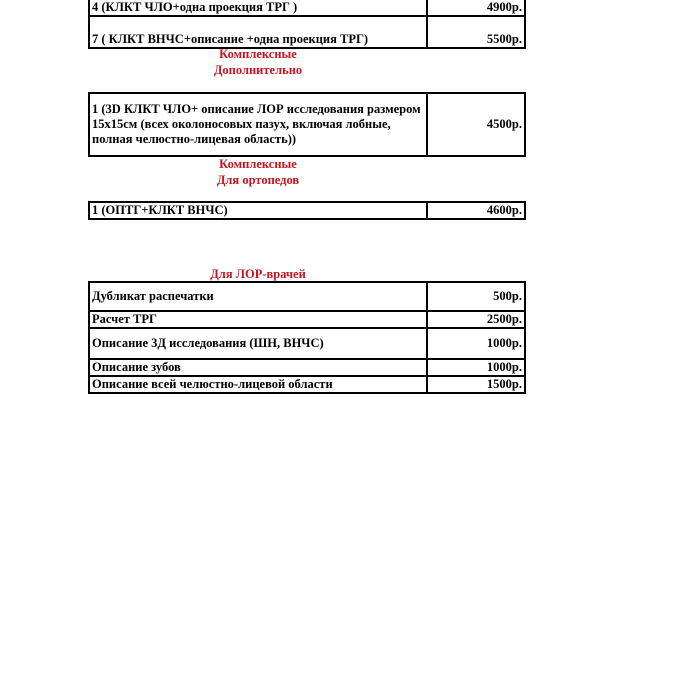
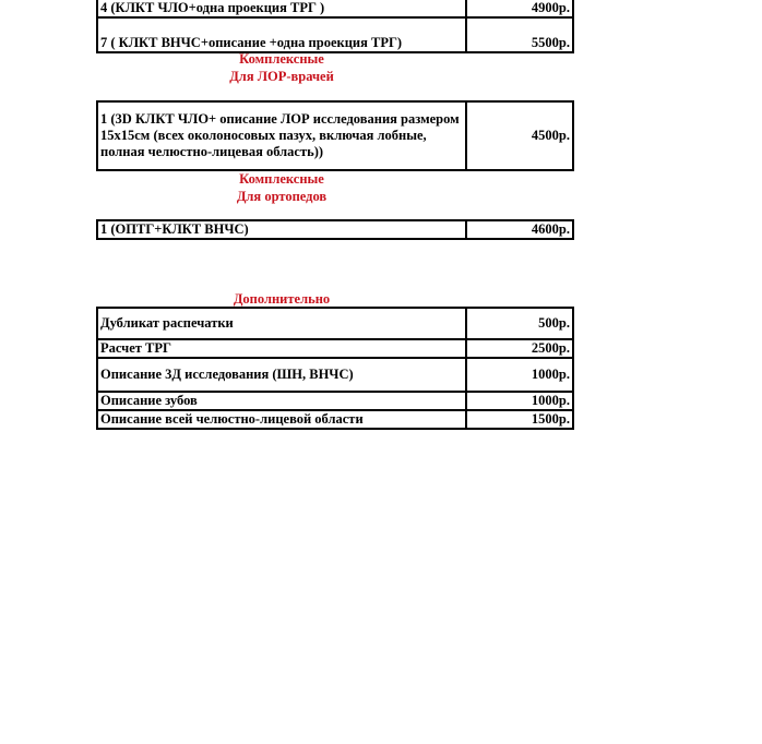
  4 (КЛКТ ЧЛО+одна проекция ТРГ )	4900р.
  7 ( КЛКТ ВНЧС+описание +одна проекция ТРГ)	5500р.
  Комплексные
- Дополнительно
+ Для ЛОР-врачей
  1 (3D КЛКТ ЧЛО+ описание ЛОР исследования размером 15х15см (всех околоносовых пазух, включая лобные, полная челюстно-лицевая область))	4500р.
  Комплексные
  Для ортопедов
  1 (ОПТГ+КЛКТ ВНЧС)	4600р.
- Для ЛОР-врачей
+ Дополнительно
  Дубликат распечатки	500р.
  Расчет ТРГ	2500р.
  Описание 3Д исследования (ШН, ВНЧС)	1000р.
  Описание зубов	1000р.
  Описание всей челюстно-лицевой области	1500р.
